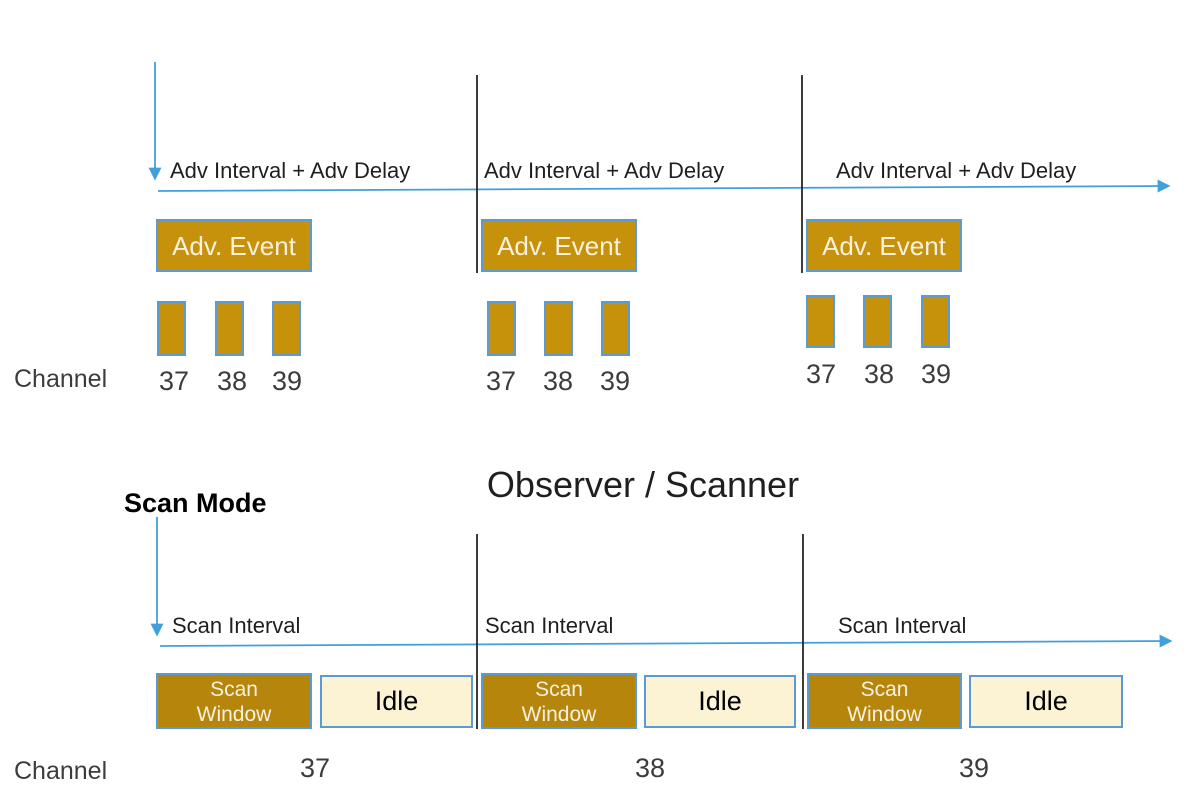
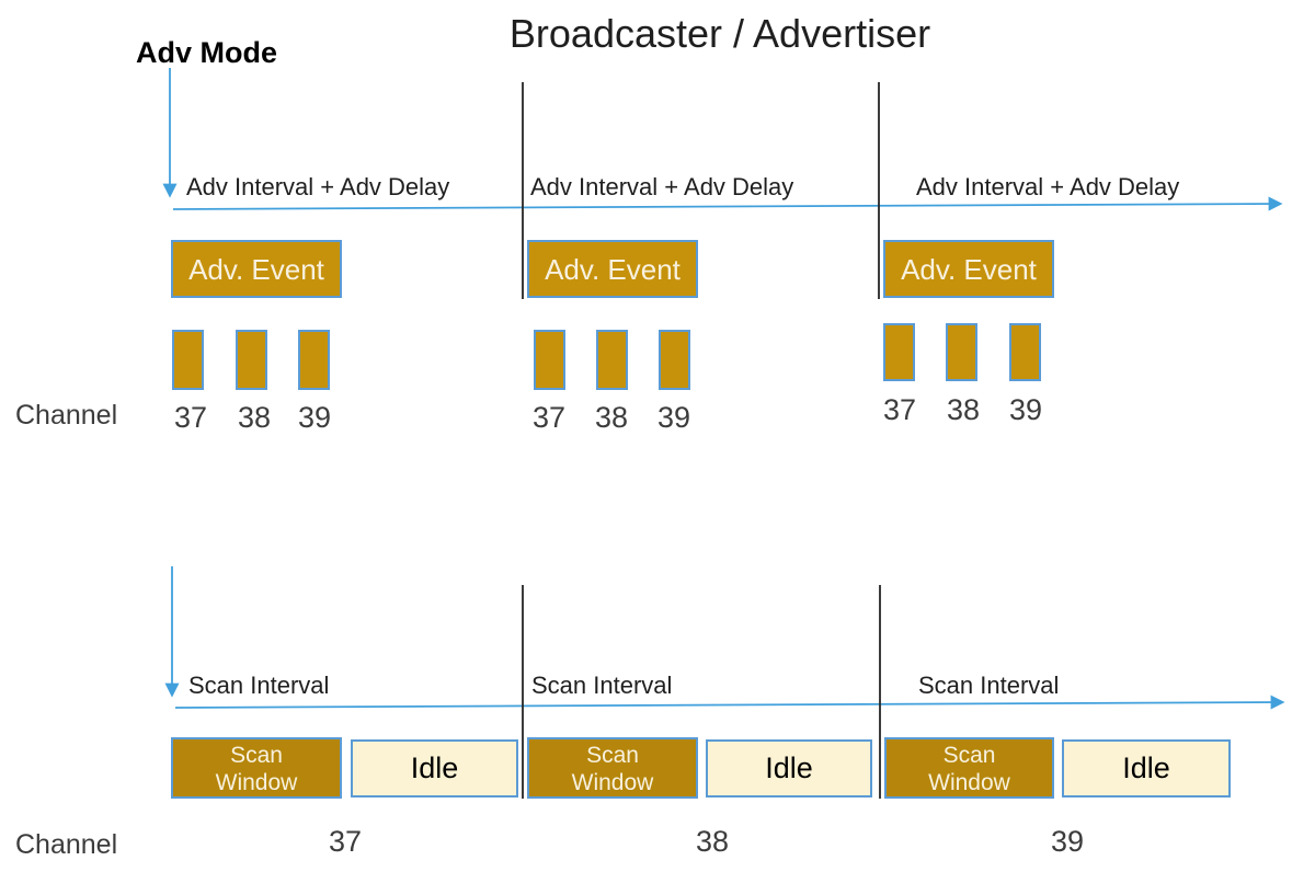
+ Broadcaster / Advertiser
+ Adv Mode
  Adv Interval + Adv Delay
  Adv Interval + Adv Delay
  Adv Interval + Adv Delay
  Adv. Event
  Adv. Event
  Adv. Event
  37
  38
  39
  37
  38
  39
  37
  38
  39
  Channel
- Observer / Scanner
- Scan Mode
  Scan Interval
  Scan Interval
  Scan Interval
  Scan
  Window
  Idle
  Scan
  Window
  Idle
  Scan
  Window
  Idle
  37
  38
  39
  Channel
